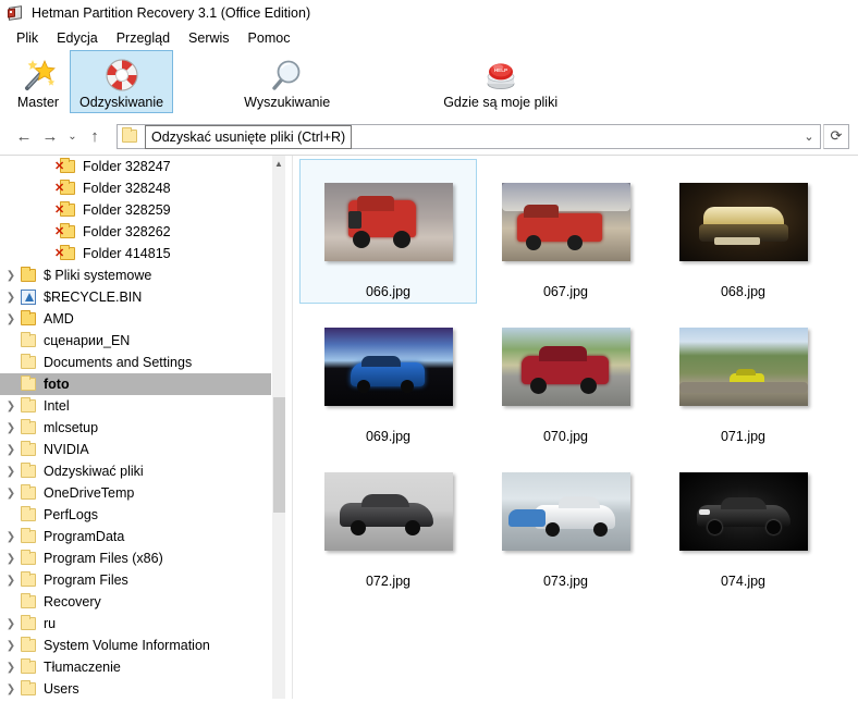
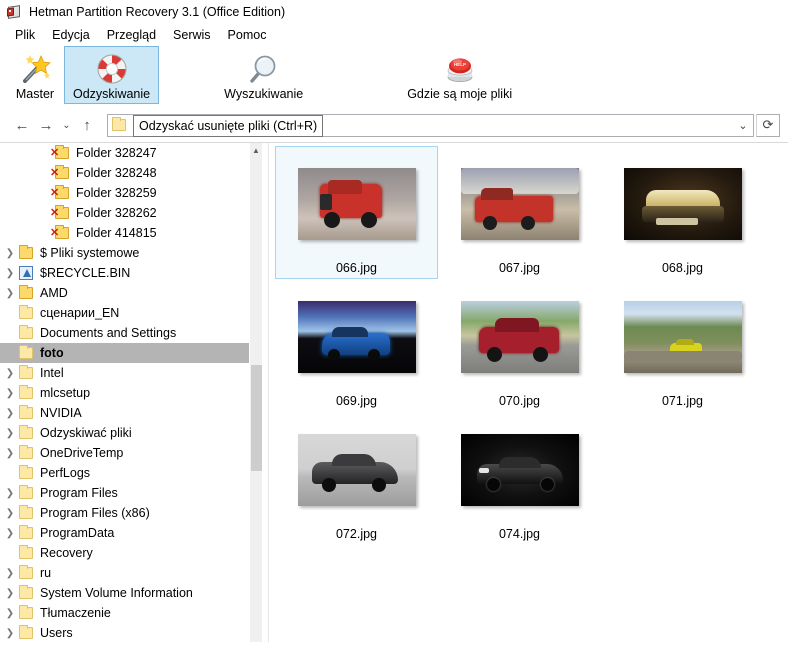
  Hetman Partition Recovery 3.1 (Office Edition)
  Plik
  Edycja
  Przegląd
  Serwis
  Pomoc
  Master
  Odzyskiwanie
  Wyszukiwanie
  Gdzie są moje pliki
  ←
  →
  ⌄
  ↑
  ⌄
  ⟳
  Odzyskać usunięte pliki (Ctrl+R)
  ✕
  Folder 328247
  ✕
  Folder 328248
  ✕
  Folder 328259
  ✕
  Folder 328262
  ✕
  Folder 414815
  ❯
  $ Pliki systemowe
  ❯
  $RECYCLE.BIN
  ❯
  AMD
  сценарии_EN
  Documents and Settings
  foto
  ❯
  Intel
  ❯
  mlcsetup
  ❯
  NVIDIA
  ❯
  Odzyskiwać pliki
  ❯
  OneDriveTemp
  PerfLogs
  ❯
- ProgramData
+ Program Files
  ❯
  Program Files (x86)
  ❯
- Program Files
+ ProgramData
  Recovery
  ❯
  ru
  ❯
  System Volume Information
  ❯
  Tłumaczenie
  ❯
  Users
  ▲
  066.jpg
  067.jpg
  068.jpg
  069.jpg
  070.jpg
  071.jpg
  072.jpg
- 073.jpg
  074.jpg
